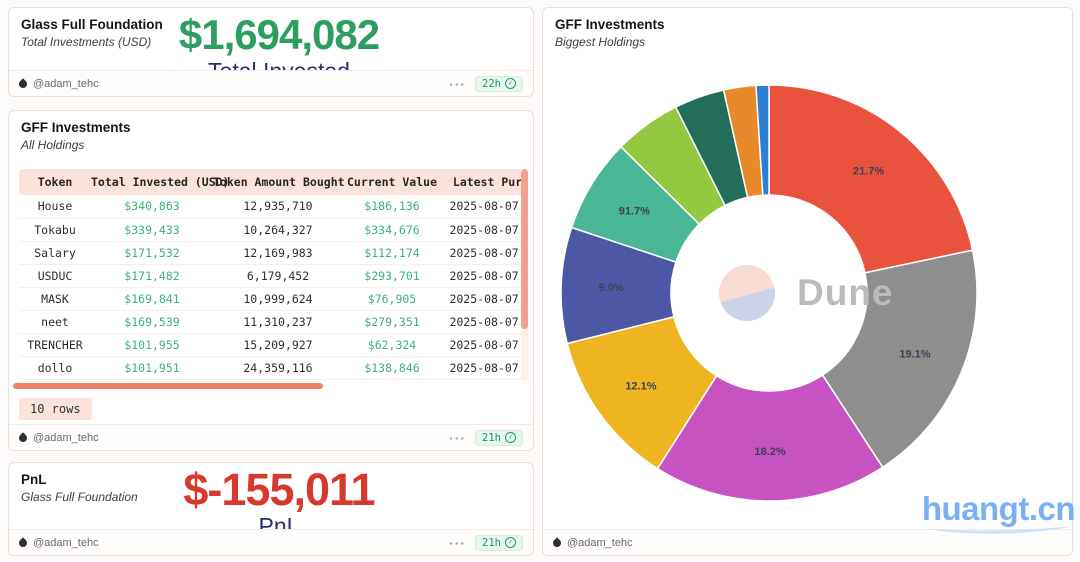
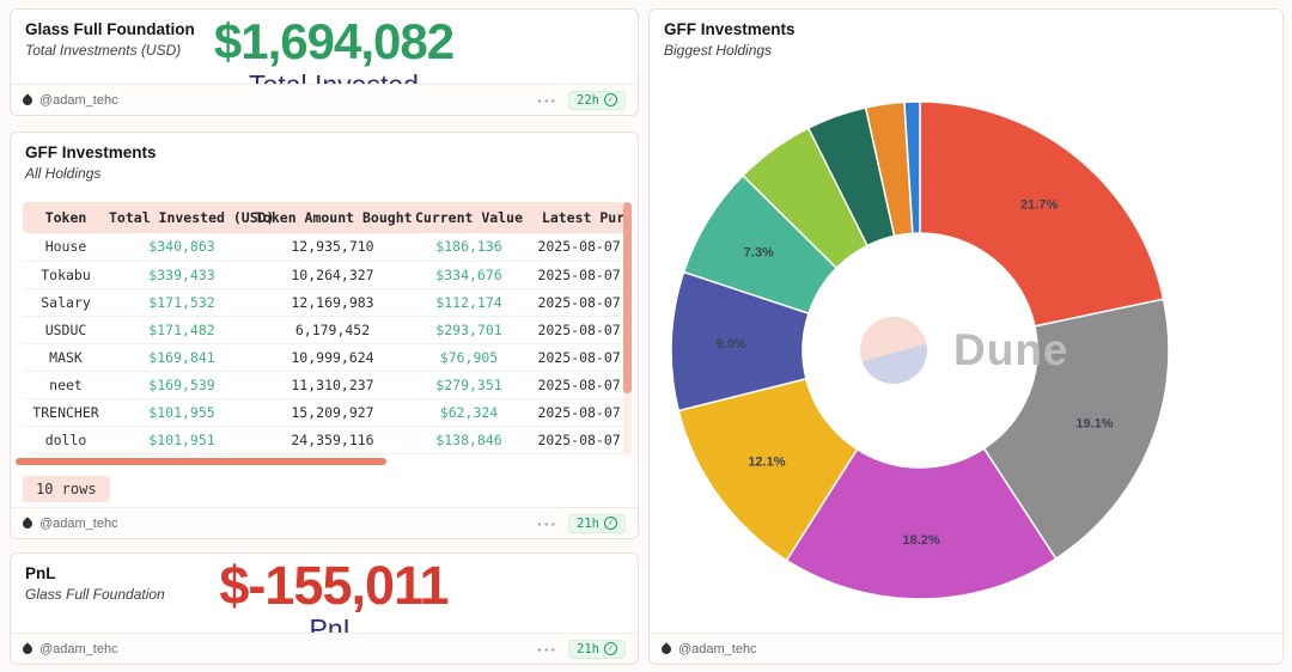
  Glass Full Foundation
  Total Investments (USD)
  $1,694,082
  @adam_tehc
  ···
  22h
  GFF Investments
  All Holdings
  Token	Total Invested (U	Token Amount Bought	Current Value	Latest Pur
  House	$340,863	12,935,710	$186,136	2025-08-07
  Tokabu	$339,433	10,264,327	$334,676	2025-08-07
  Salary	$171,532	12,169,983	$112,174	2025-08-07
  USDUC	$171,482	6,179,452	$293,701	2025-08-07
  MASK	$169,841	10,999,624	$76,905	2025-08-07
  neet	$169,539	11,310,237	$279,351	2025-08-07
  TRENCHER	$101,955	15,209,927	$62,324	2025-08-07
  dollo	$101,951	24,359,116	$138,846	2025-08-07
  10 rows
  @adam_tehc
  ···
  21h
  PnL
  Glass Full Foundation
  $-155,011
  PnL
  @adam_tehc
  ···
  21h
  GFF Investments
  Biggest Holdings
  21.7%
  19.1%
  18.2%
  12.1%
  9.0%
- 91.7%
+ 7.3%
  Dune
  @adam_tehc
- huangt.cn
